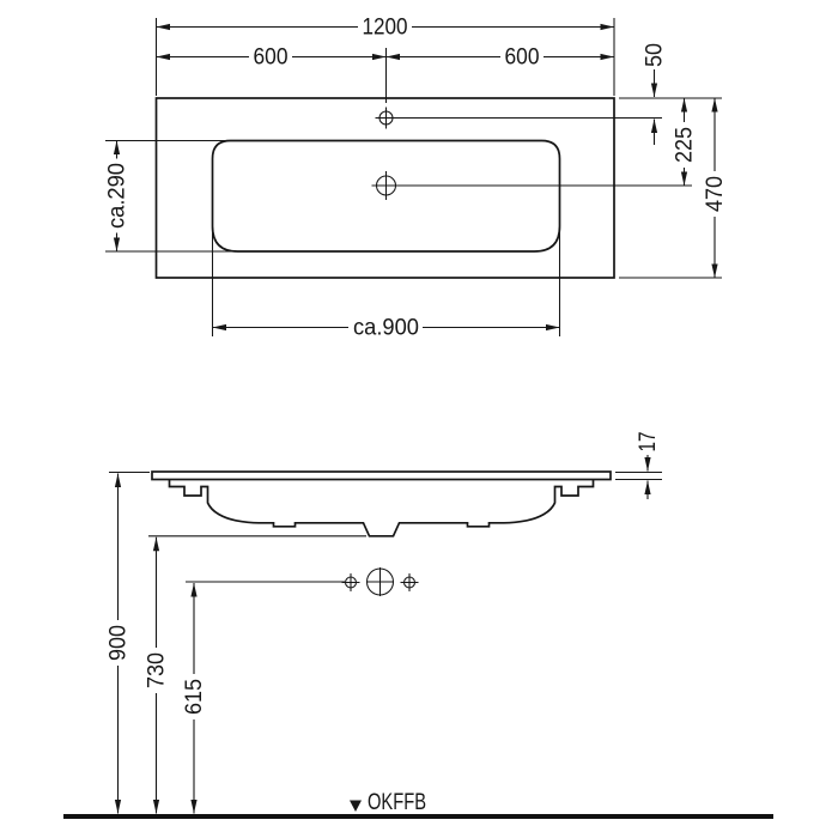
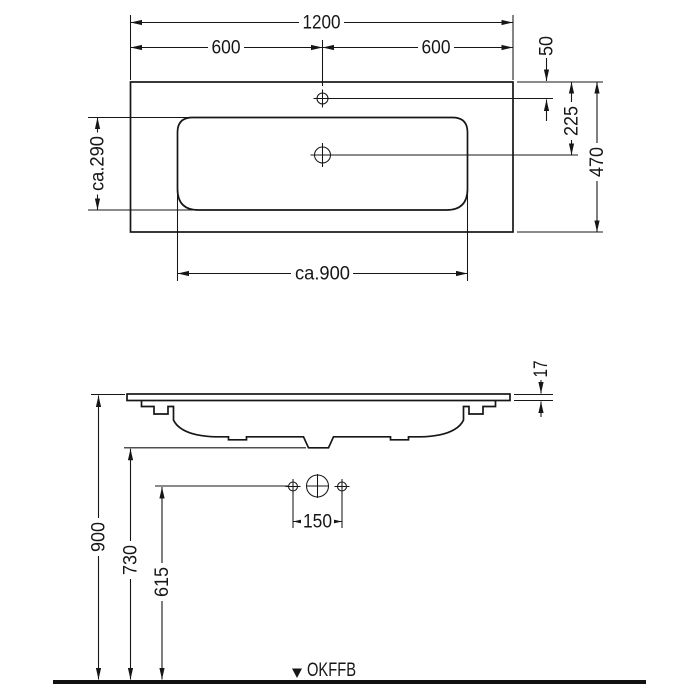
  1200
  600
  600
  ca.900
  OKFFB
+ 150
